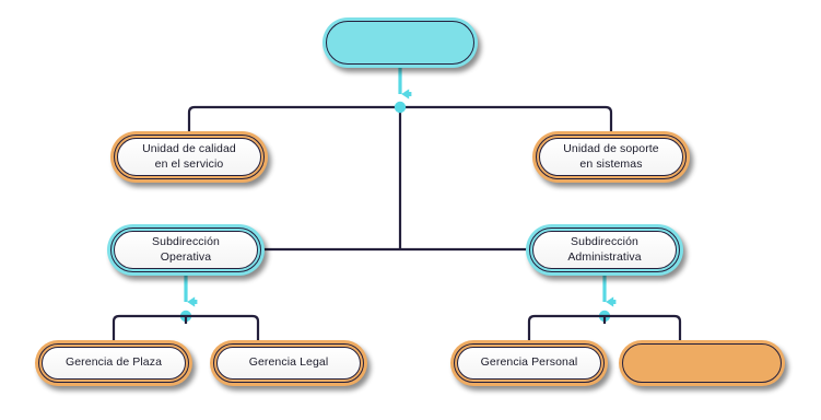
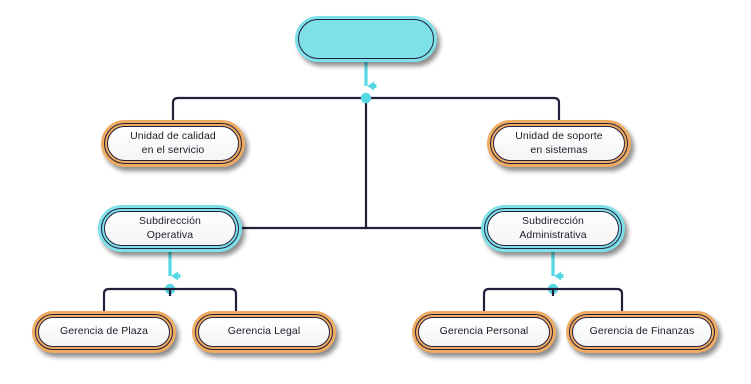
  Unidad de calidad
  en el servicio
  Unidad de soporte
  en sistemas
  Subdirección
  Operativa
  Subdirección
  Administrativa
  Gerencia de Plaza
  Gerencia Legal
  Gerencia Personal
+ Gerencia de Finanzas
